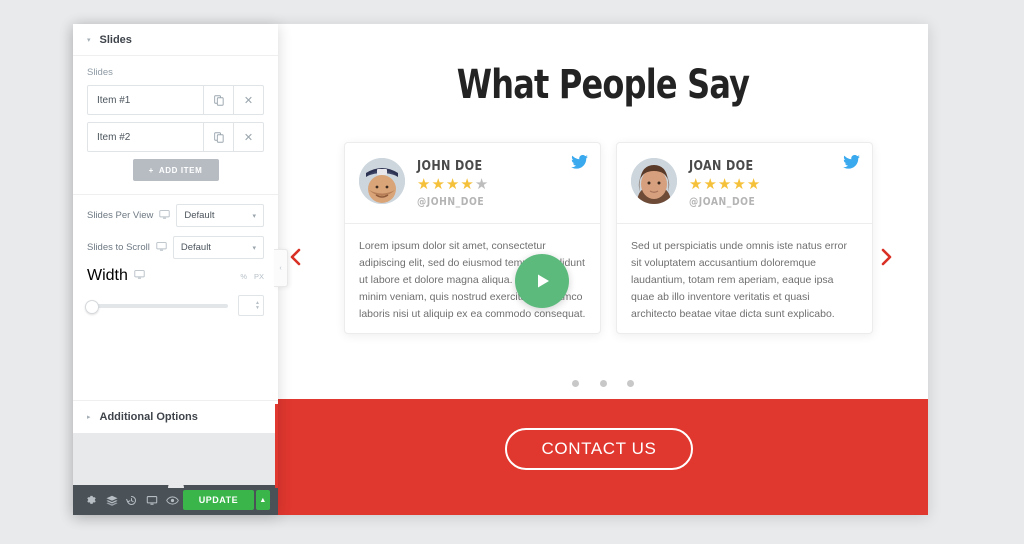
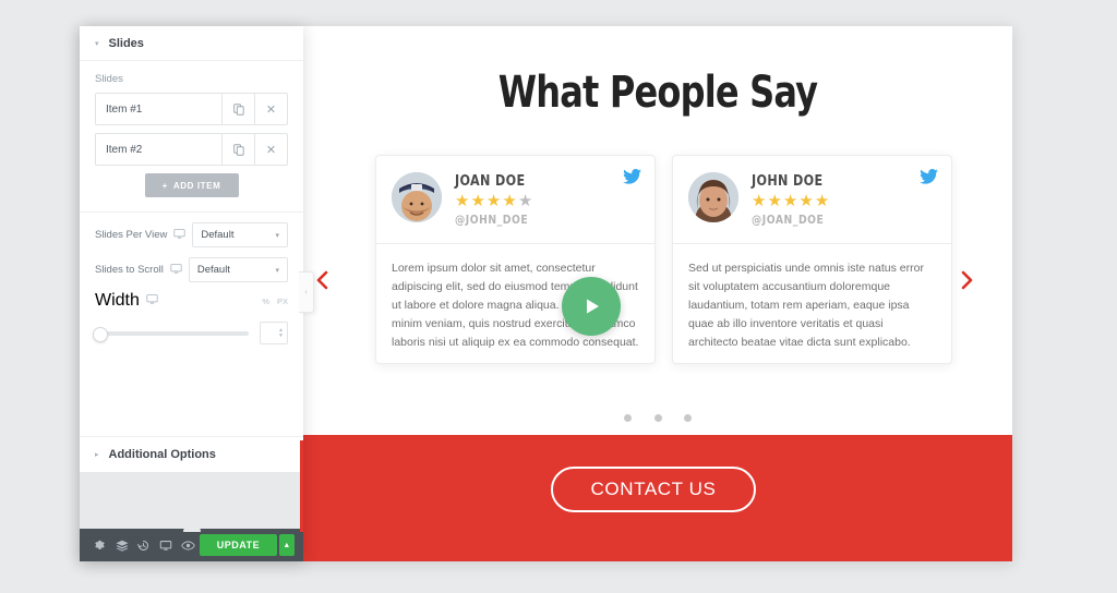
  What People Say
- JOHN DOE
+ JOAN DOE
  ★★★★★
  @JOHN_DOE
  Lorem ipsum dolor sit amet, consectetur adipiscing elit, sed do eiusmod temidunt ut labore et dolore magna aliqua. minim veniam, quis nostrud exercitmco laboris nisi ut aliquip ex ea commodo consequat.
- JOAN DOE
+ JOHN DOE
  ★★★★★
  @JOAN_DOE
  Sed ut perspiciatis unde omnis iste natus error sit voluptatem accusantium doloremque laudantium, totam rem aperiam, eaque ipsa quae ab illo inventore veritatis et quasi architecto beatae vitae dicta sunt explicabo.
  CONTACT US
  Slides
  Slides
  Item #1
  ✕
  Item #2
  ✕
  +
  ADD ITEM
  Slides Per View
  Default
  Slides to Scroll
  Default
  Width
  %
  PX
  Additional Options
  UPDATE
